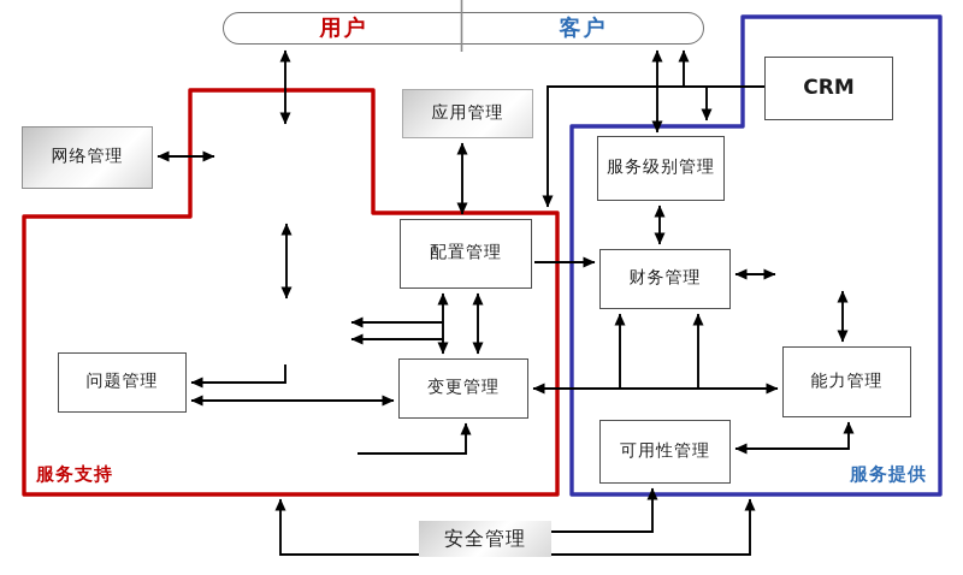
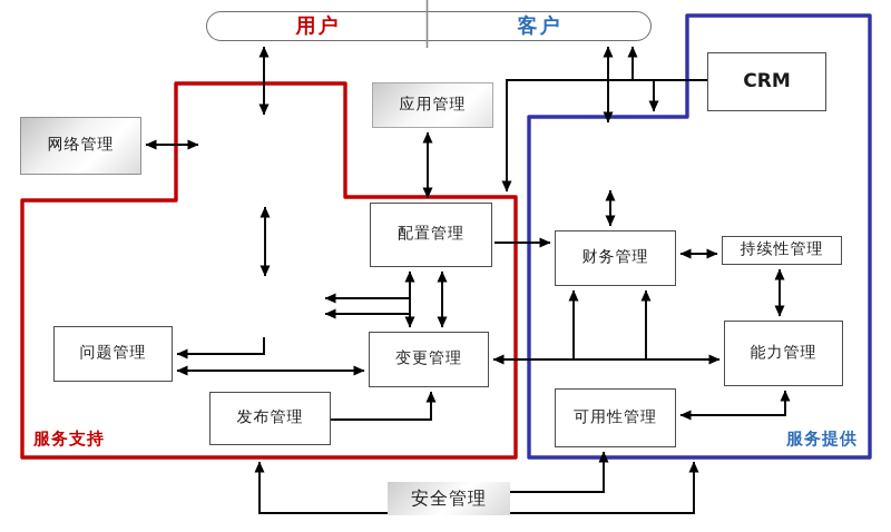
  用户
  客户
  网络管理
  应用管理
  CRM
- 服务级别管理
  配置管理
  财务管理
+ 持续性管理
  能力管理
  问题管理
  变更管理
+ 发布管理
  可用性管理
  安全管理
  服务支持
  服务提供
